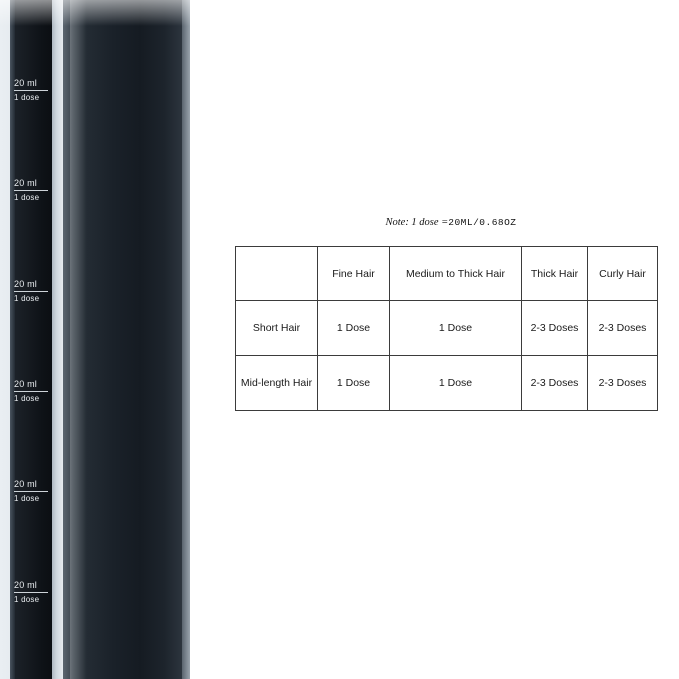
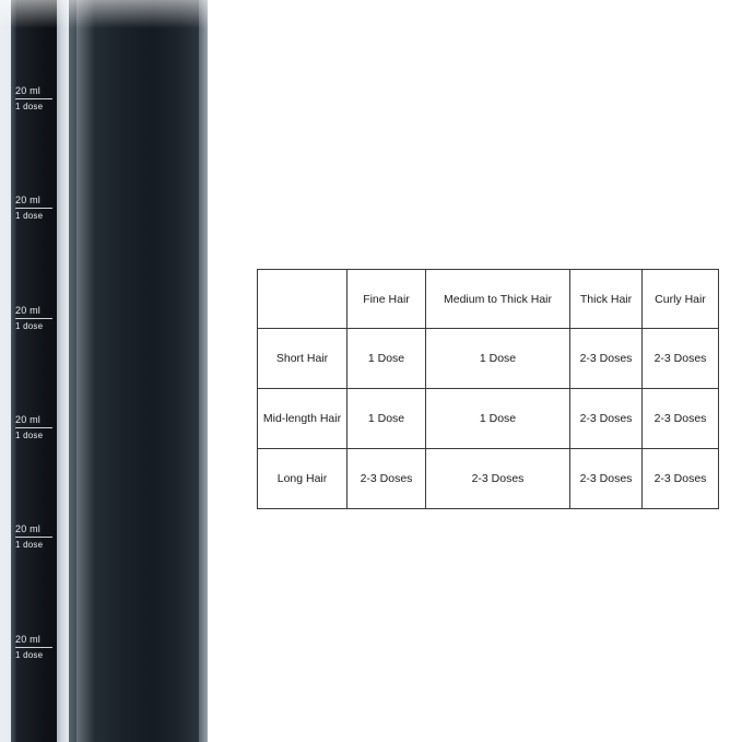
  20 ml
  1 dose
  20 ml
  1 dose
  20 ml
  1 dose
  20 ml
  1 dose
  20 ml
  1 dose
  20 ml
  1 dose
- Note: 1 dose =20ML/0.68OZ
  	Fine Hair	Medium to Thick Hair	Thick Hair	Curly Hair
  Short Hair	1 Dose	1 Dose	2-3 Doses	2-3 Doses
  Mid-length Hair	1 Dose	1 Dose	2-3 Doses	2-3 Doses
+ Long Hair	2-3 Doses	2-3 Doses	2-3 Doses	2-3 Doses
